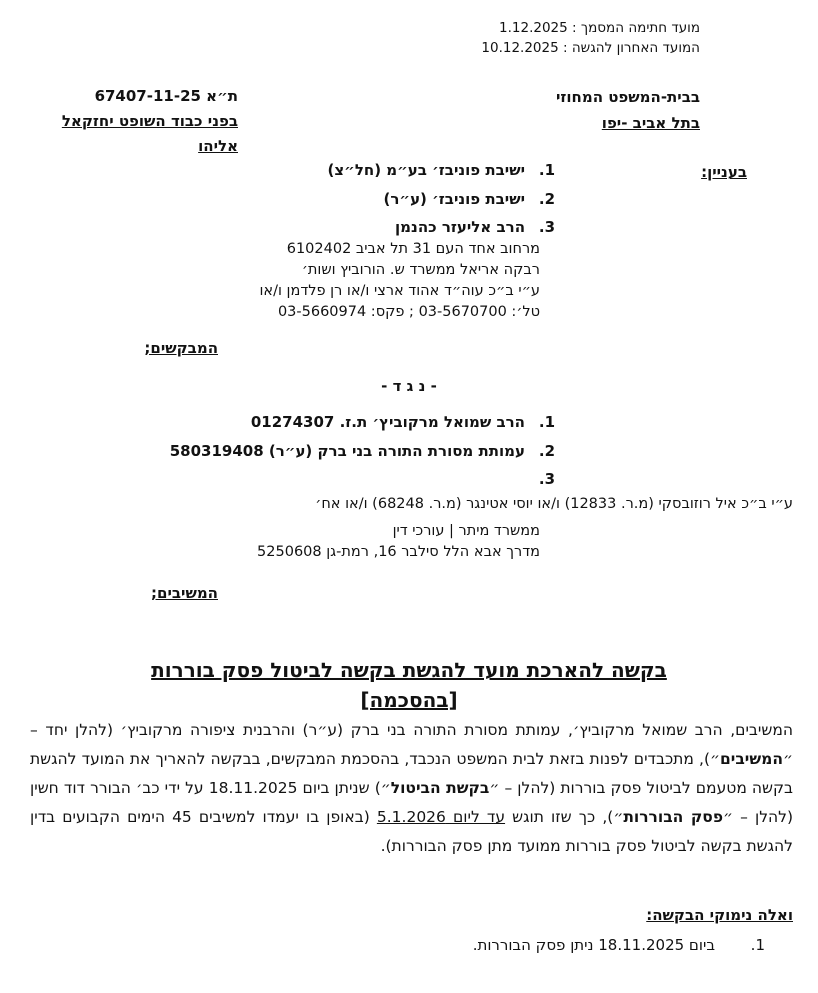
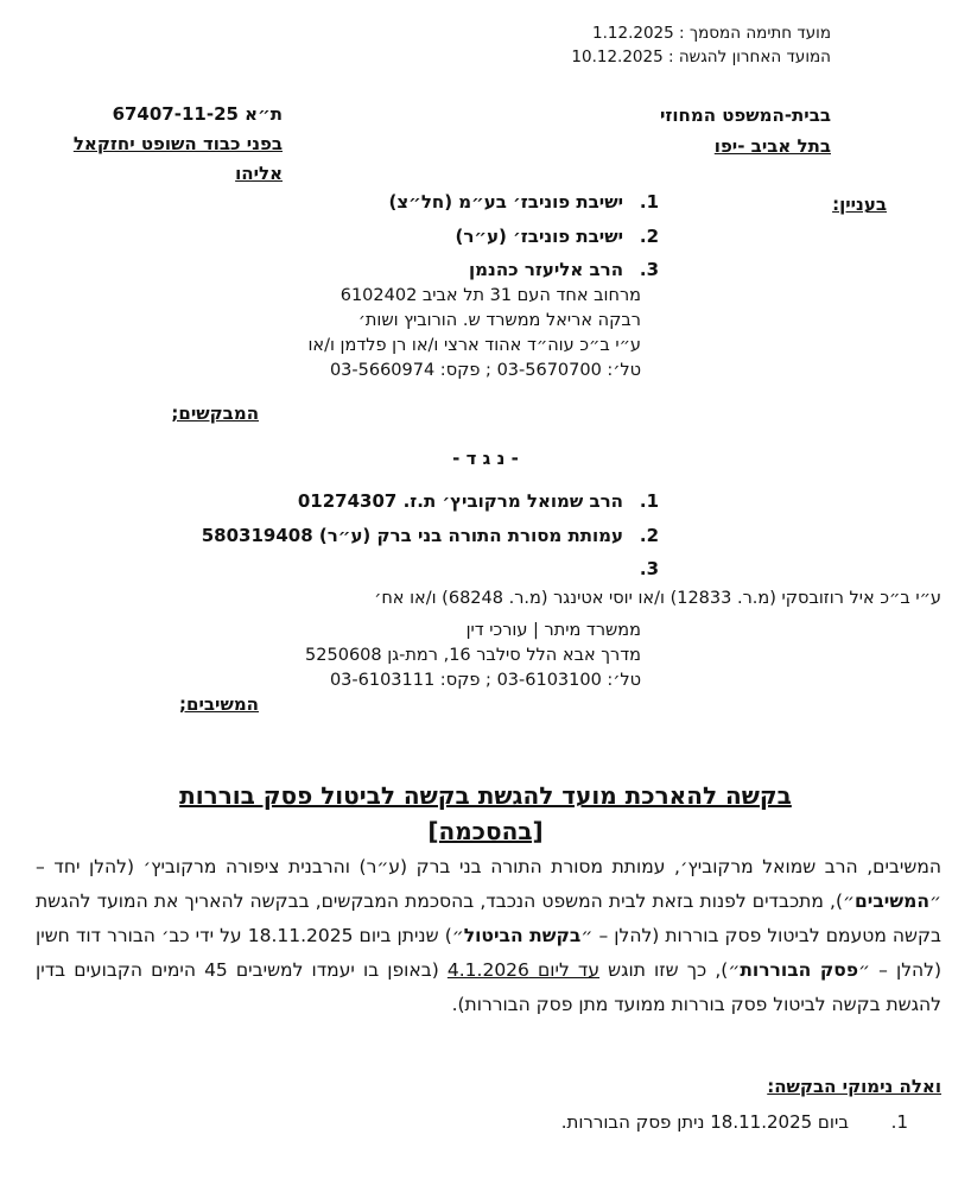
  מועד חתימה המסמך : 1.12.2025
  המועד האחרון להגשה : 10.12.2025
  בבית-המשפט המחוזי
  בתל אביב -יפו
  ת״א 67407-11-25
  בפני כבוד השופט יחזקאל
  אליהו
  בעניין:
  1.
  ישיבת פוניבז׳ בע״מ (חל״צ)
  2.
  ישיבת פוניבז׳ (ע״ר)
  3.
  הרב אליעזר כהנמן
  מרחוב אחד העם 31 תל אביב 6102402
  רבקה אריאל ממשרד ש. הורוביץ ושות׳
  ע״י ב״כ עוה״ד אהוד ארצי ו/או רן פלדמן ו/או
  טל׳: 03-5670700 ; פקס: 03-5660974
  המבקשים;
  - נ ג ד -
  1.
  הרב שמואל מרקוביץ׳ ת.ז. 01274307
  2.
  עמותת מסורת התורה בני ברק (ע״ר) 580319408
  3.
  ע״י ב״כ איל רוזובסקי (מ.ר. 12833) ו/או יוסי אטינגר (מ.ר. 68248) ו/או אח׳
  ממשרד מיתר | עורכי דין
  מדרך אבא הלל סילבר 16, רמת-גן 5250608
+ טל׳: 03-6103100 ; פקס: 03-6103111
  המשיבים;
  בקשה להארכת מועד להגשת בקשה לביטול פסק בוררות
  [בהסכמה]
- המשיבים, הרב שמואל מרקוביץ׳, עמותת מסורת התורה בני ברק (ע״ר) והרבנית ציפורה מרקוביץ׳ (להלן יחד – ״המשיבים״), מתכבדים לפנות בזאת לבית המשפט הנכבד, בהסכמת המבקשים, בבקשה להאריך את המועד להגשת בקשה מטעמם לביטול פסק בוררות (להלן – ״בקשת הביטול״) שניתן ביום 18.11.2025 על ידי כב׳ הבורר דוד חשין (להלן – ״פסק הבוררות״), כך שזו תוגש עד ליום 5.1.2026 (באופן בו יעמדו למשיבים 45 הימים הקבועים בדין להגשת בקשה לביטול פסק בוררות ממועד מתן פסק הבוררות).
+ המשיבים, הרב שמואל מרקוביץ׳, עמותת מסורת התורה בני ברק (ע״ר) והרבנית ציפורה מרקוביץ׳ (להלן יחד – ״המשיבים״), מתכבדים לפנות בזאת לבית המשפט הנכבד, בהסכמת המבקשים, בבקשה להאריך את המועד להגשת בקשה מטעמם לביטול פסק בוררות (להלן – ״בקשת הביטול״) שניתן ביום 18.11.2025 על ידי כב׳ הבורר דוד חשין (להלן – ״פסק הבוררות״), כך שזו תוגש עד ליום 4.1.2026 (באופן בו יעמדו למשיבים 45 הימים הקבועים בדין להגשת בקשה לביטול פסק בוררות ממועד מתן פסק הבוררות).
  ואלה נימוקי הבקשה:
  1.
  ביום 18.11.2025 ניתן פסק הבוררות.
